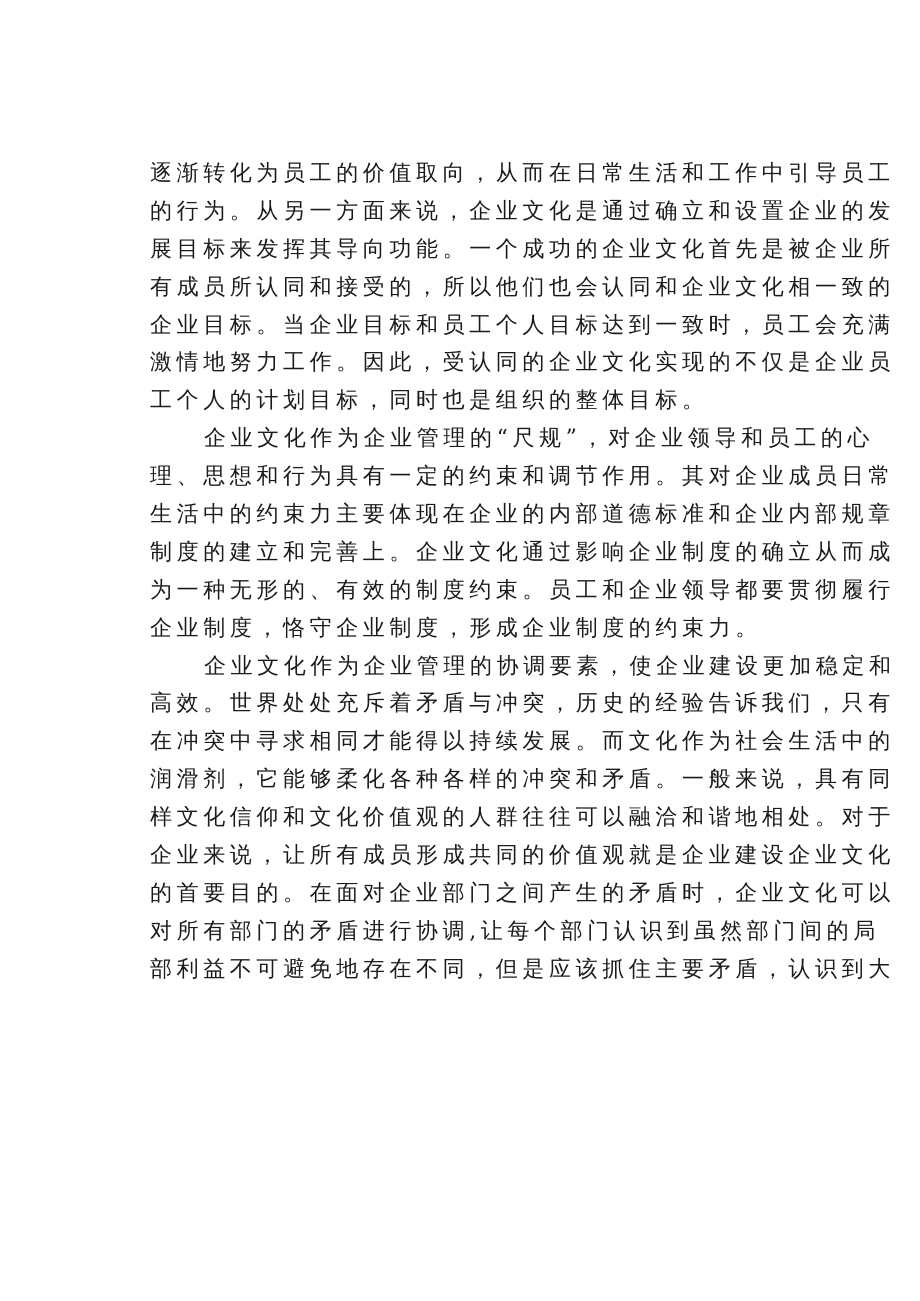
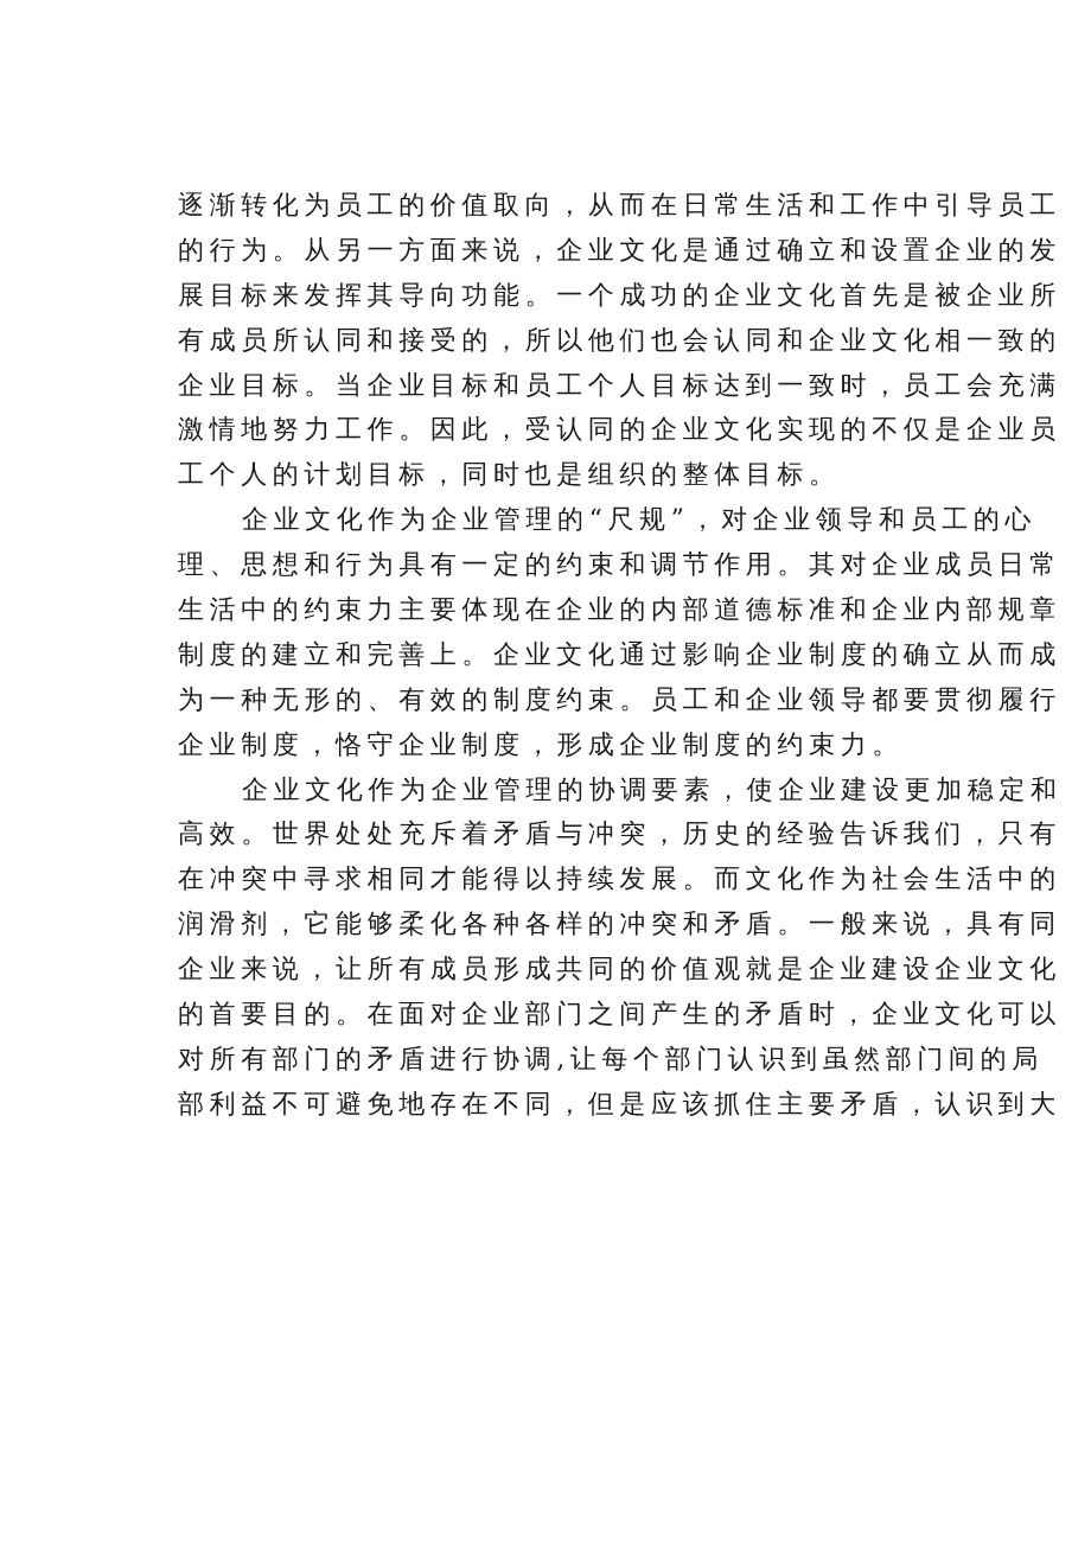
  逐渐转化为员工的价值取向，从而在日常生活和工作中引导员工
  的行为。从另一方面来说，企业文化是通过确立和设置企业的发
  展目标来发挥其导向功能。一个成功的企业文化首先是被企业所
  有成员所认同和接受的，所以他们也会认同和企业文化相一致的
  企业目标。当企业目标和员工个人目标达到一致时，员工会充满
  激情地努力工作。因此，受认同的企业文化实现的不仅是企业员
  工个人的计划目标，同时也是组织的整体目标。
  企业文化作为企业管理的“尺规”，对企业领导和员工的心
  理、思想和行为具有一定的约束和调节作用。其对企业成员日常
  生活中的约束力主要体现在企业的内部道德标准和企业内部规章
  制度的建立和完善上。企业文化通过影响企业制度的确立从而成
  为一种无形的、有效的制度约束。员工和企业领导都要贯彻履行
  企业制度，恪守企业制度，形成企业制度的约束力。
  企业文化作为企业管理的协调要素，使企业建设更加稳定和
  高效。世界处处充斥着矛盾与冲突，历史的经验告诉我们，只有
  在冲突中寻求相同才能得以持续发展。而文化作为社会生活中的
  润滑剂，它能够柔化各种各样的冲突和矛盾。一般来说，具有同
- 样文化信仰和文化价值观的人群往往可以融洽和谐地相处。对于
  企业来说，让所有成员形成共同的价值观就是企业建设企业文化
  的首要目的。在面对企业部门之间产生的矛盾时，企业文化可以
  对所有部门的矛盾进行协调,让每个部门认识到虽然部门间的局
  部利益不可避免地存在不同，但是应该抓住主要矛盾，认识到大
